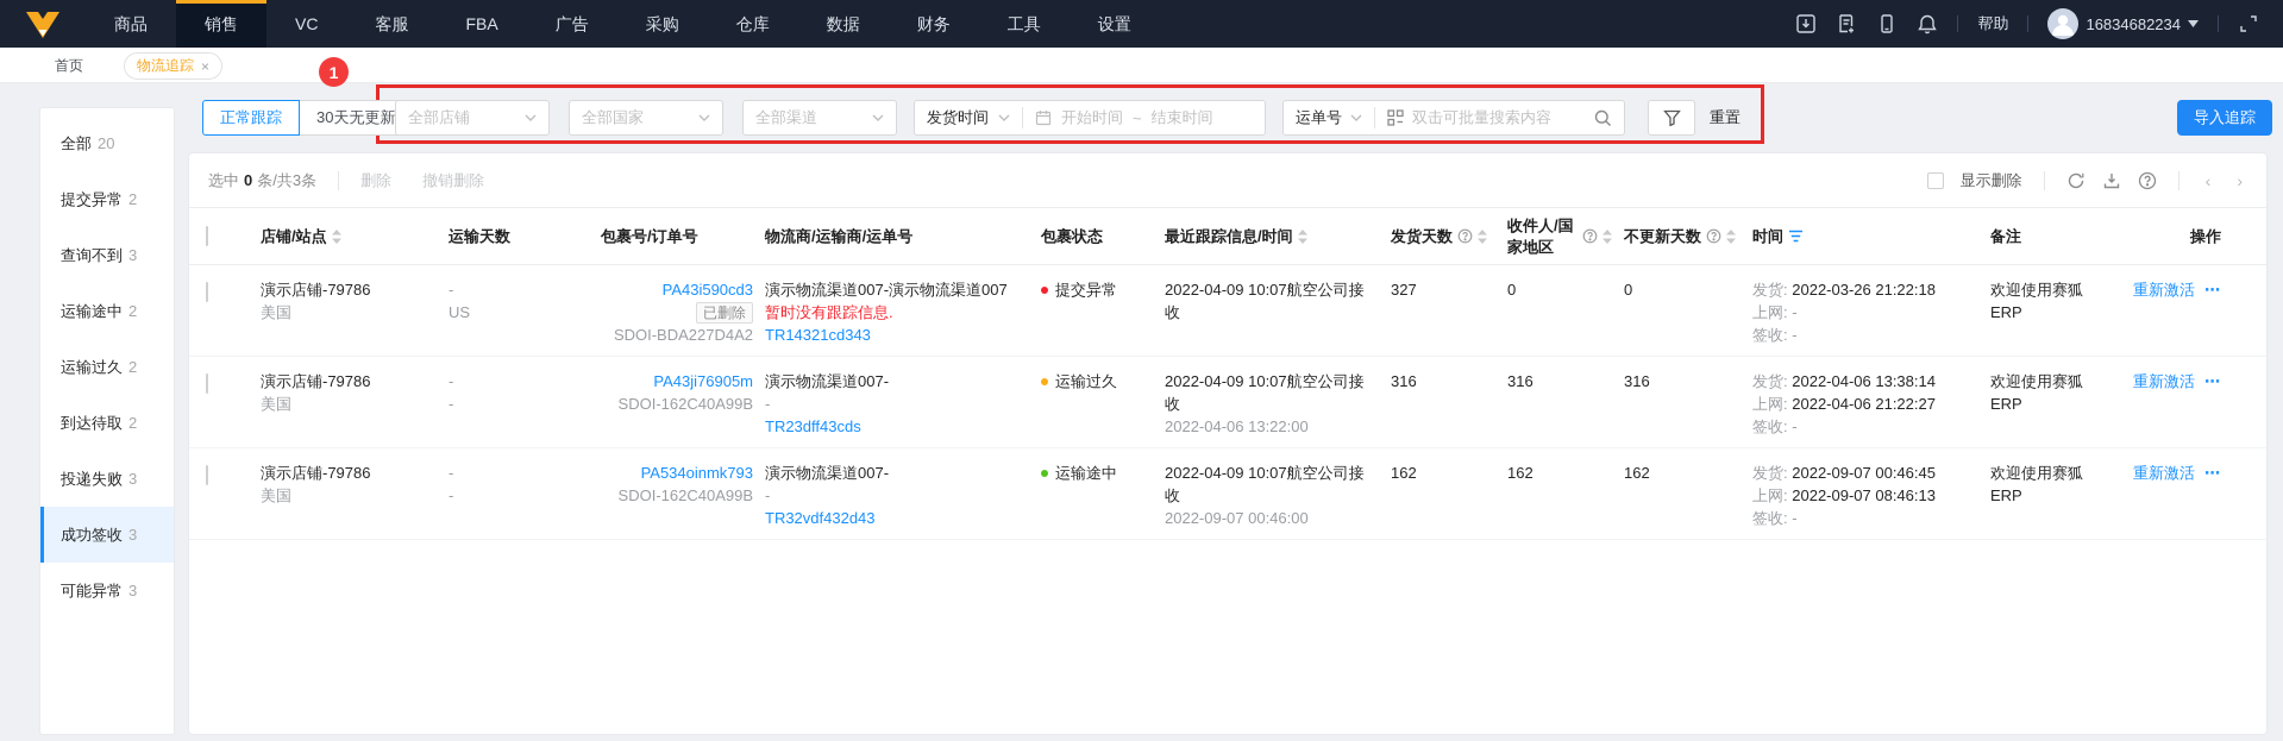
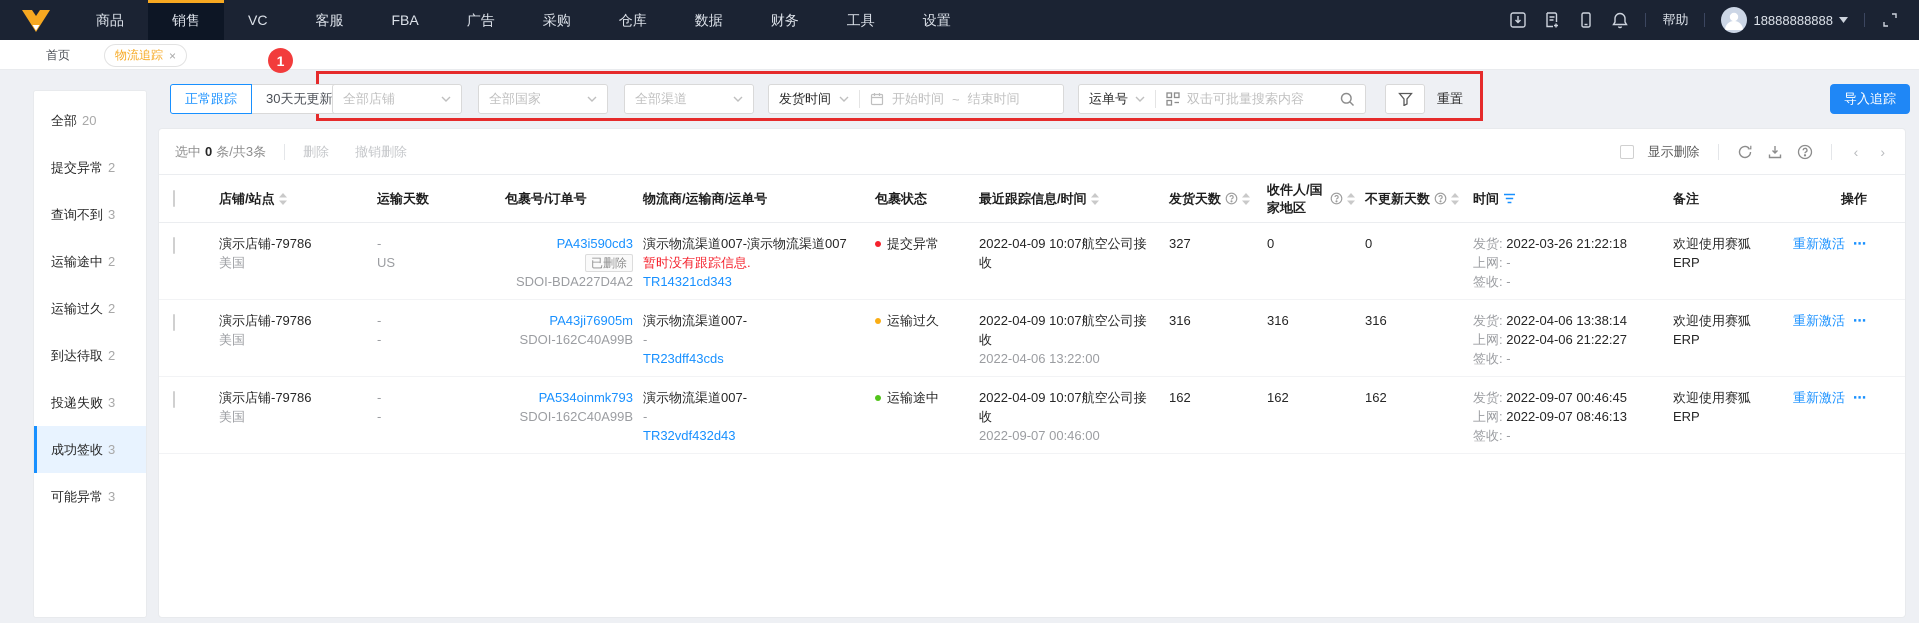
  商品
  销售
  VC
  客服
  FBA
  广告
  采购
  仓库
  数据
  财务
  工具
  设置
  帮助
- 16834682234
+ 18888888888
  首页
  物流追踪
  ×
  1
  正常跟踪
  30天无更新
  全部店铺
  全部国家
  全部渠道
  发货时间
  开始时间
  ~
  结束时间
  运单号
  双击可批量搜索内容
  重置
  导入追踪
  全部
  20
  提交异常
  2
  查询不到
  3
  运输途中
  2
  运输过久
  2
  到达待取
  2
  投递失败
  3
  成功签收
  3
  可能异常
  3
  选中
  0
  条/共3条
  删除
  撤销删除
  显示删除
  ‹
  ›
  店铺/站点
  运输天数
  包裹号/订单号
  物流商/运输商/运单号
  包裹状态
  最近跟踪信息/时间
  发货天数
  收件人/国家地区
  不更新天数
  时间
  备注
  操作
  演示店铺-79786
  美国
  -
  US
  PA43i590cd3已删除
  SDOI-BDA227D4A2
  演示物流渠道007-演示物流渠道007
  暂时没有跟踪信息.
  TR14321cd343
  提交异常
  2022-04-09 10:07航空公司接收
  327
  0
  0
  发货: 2022-03-26 21:22:18
  上网: -
  签收: -
  欢迎使用赛狐ERP
  重新激活 ⋯
  演示店铺-79786
  美国
  -
  -
  PA43ji76905m
  SDOI-162C40A99B
  演示物流渠道007-
  -
  TR23dff43cds
  运输过久
  2022-04-09 10:07航空公司接收
  2022-04-06 13:22:00
  316
  316
  316
  发货: 2022-04-06 13:38:14
  上网: 2022-04-06 21:22:27
  签收: -
  欢迎使用赛狐ERP
  重新激活 ⋯
  演示店铺-79786
  美国
  -
  -
  PA534oinmk793
  SDOI-162C40A99B
  演示物流渠道007-
  -
  TR32vdf432d43
  运输途中
  2022-04-09 10:07航空公司接收
  2022-09-07 00:46:00
  162
  162
  162
  发货: 2022-09-07 00:46:45
  上网: 2022-09-07 08:46:13
  签收: -
  欢迎使用赛狐ERP
  重新激活 ⋯
